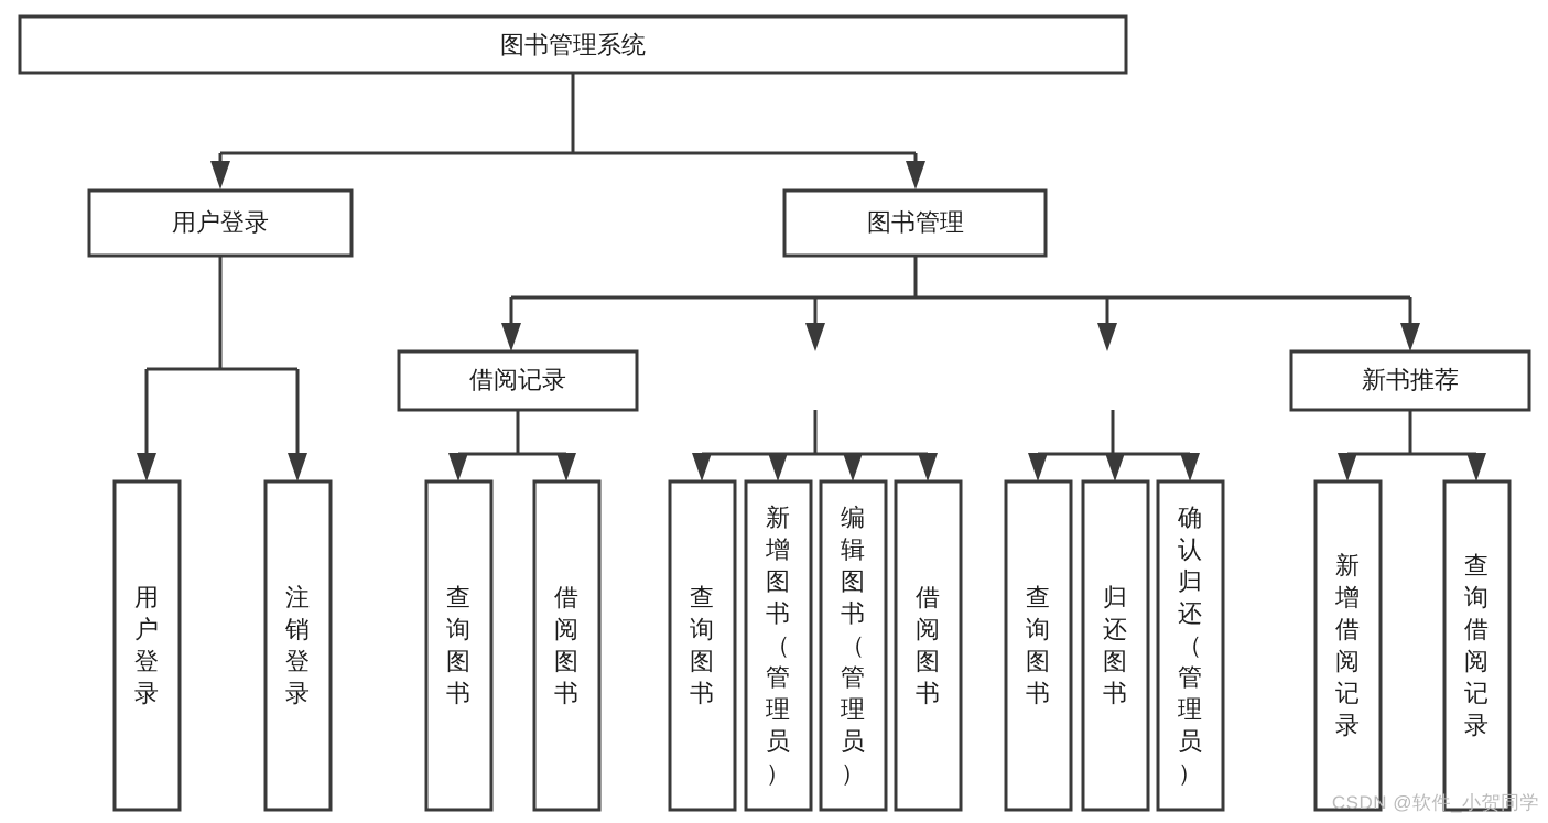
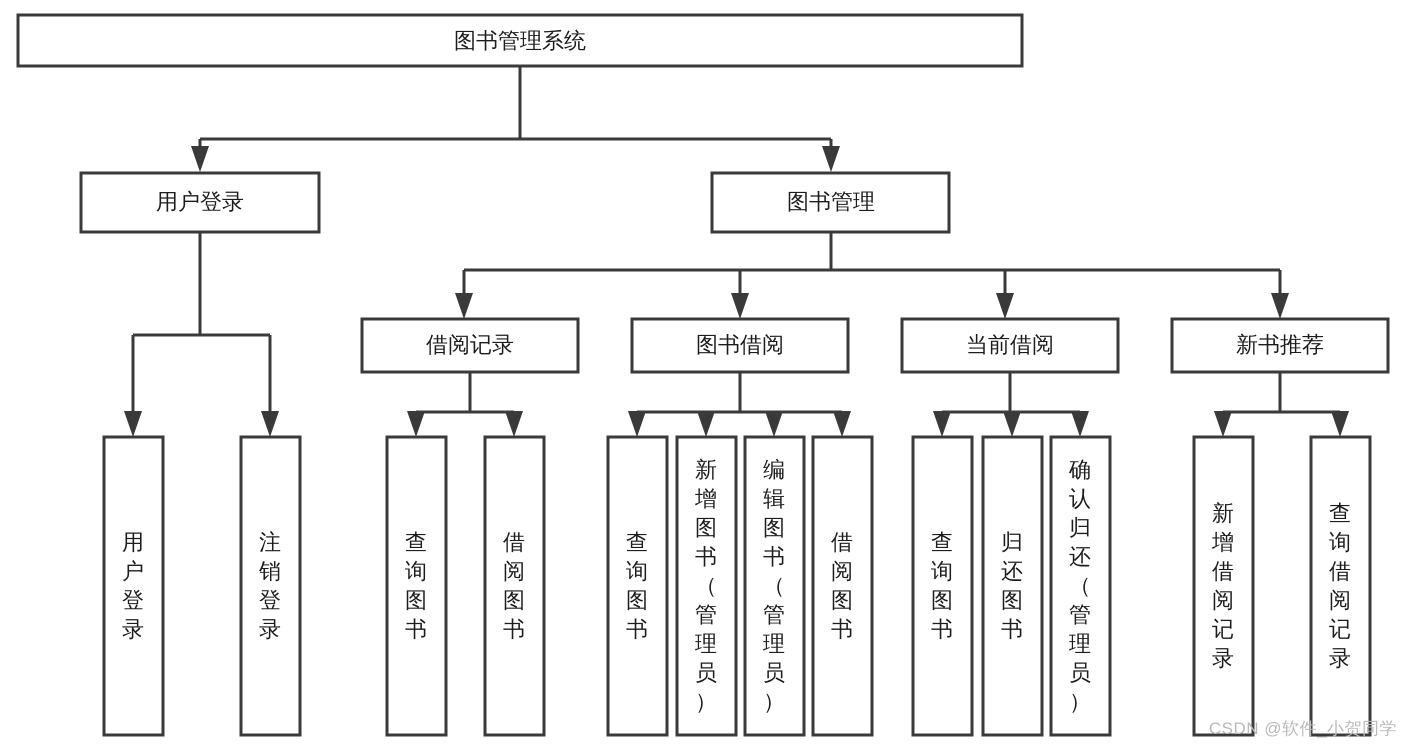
  图书管理系统
  用户登录
  图书管理
  借阅记录
+ 图书借阅
+ 当前借阅
  新书推荐
  用户登录
  注销登录
  查询图书
  借阅图书
  查询图书
  新增图书（管理员）
  编辑图书（管理员）
  借阅图书
  查询图书
  归还图书
  确认归还（管理员）
  新增借阅记录
  查询借阅记录
  CSDN @软件_小贺同学
